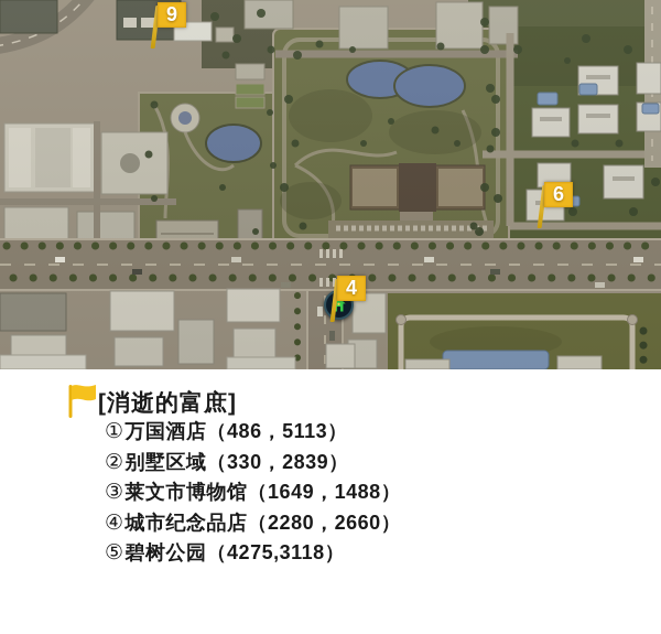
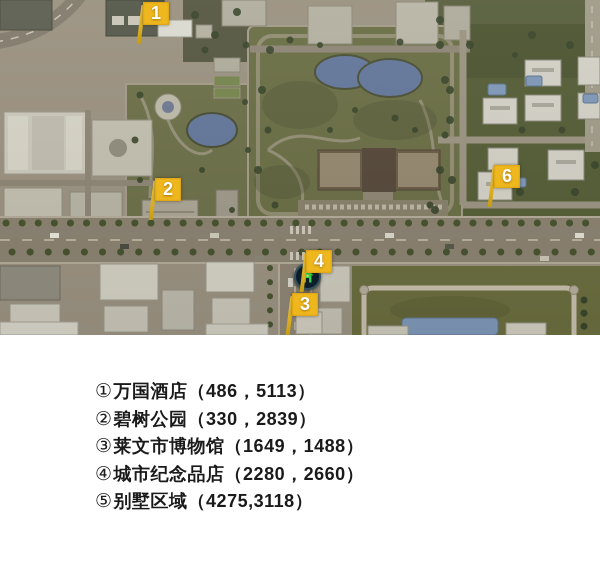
- 9
+ 1
+ 2
+ 3
  4
  6
- [消逝的富庶]
  ①万国酒店（486，5113）
- ②别墅区域（330，2839）
+ ②碧树公园（330，2839）
  ③莱文市博物馆（1649，1488）
  ④城市纪念品店（2280，2660）
- ⑤碧树公园（4275,3118）
+ ⑤别墅区域（4275,3118）
